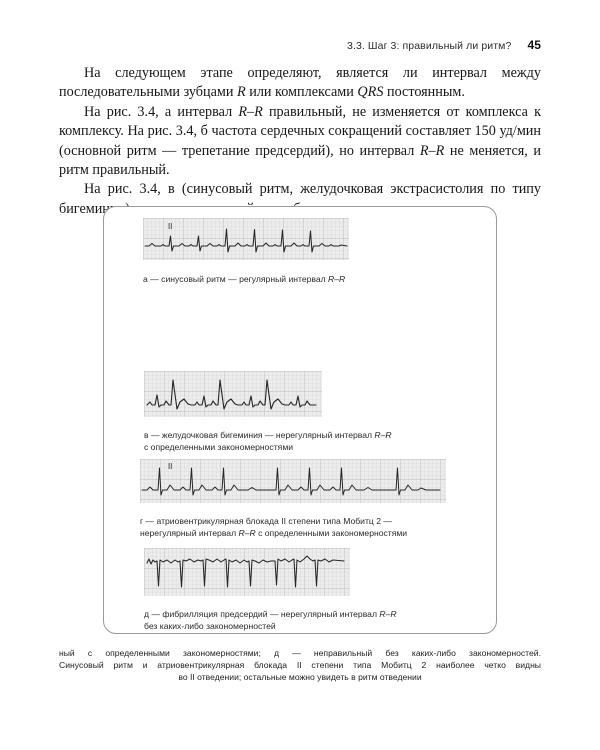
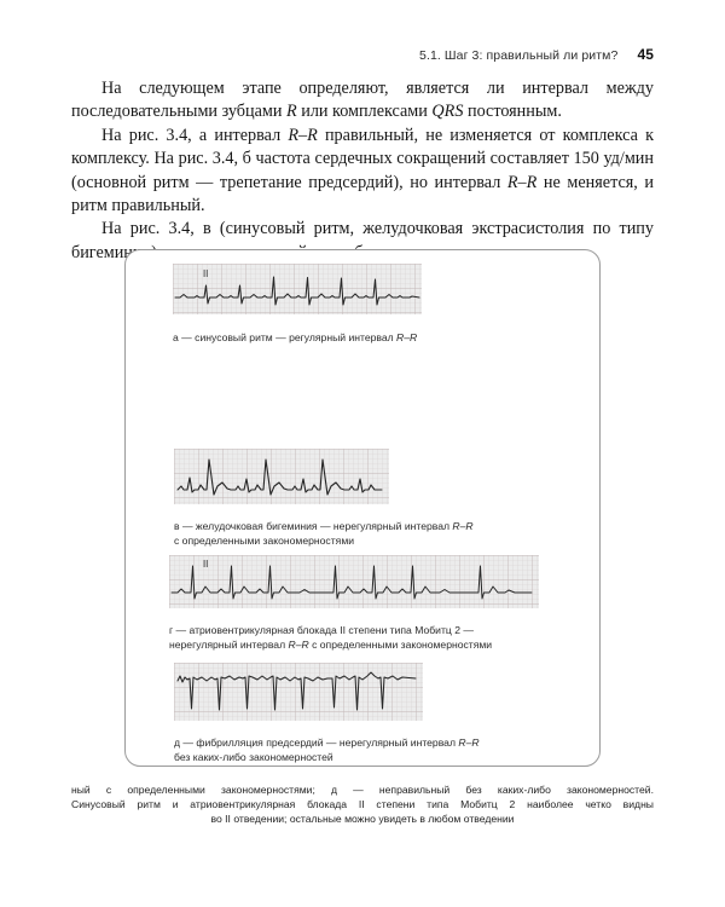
- 3.3. Шаг 3: правильный ли ритм? 45
+ 5.1. Шаг 3: правильный ли ритм? 45
  На следующем этапе определяют, является ли интервал между последовательными зубцами R или комплексами QRS постоянным.
  На рис. 3.4, а интервал R–R правильный, не изменяется от комплекса к комплексу. На рис. 3.4, б частота сердечных сокращений составляет 150 уд/мин (основной ритм — трепетание предсердий), но интервал R–R не меняется, и ритм правильный.
  II
  а — синусовый ритм — регулярный интервал R–R
  в — желудочковая бигеминия — нерегулярный интервал R–R
  с определенными закономерностями
  II
  г — атриовентрикулярная блокада II степени типа Мобитц 2 —
  нерегулярный интервал R–R с определенными закономерностями
  д — фибрилляция предсердий — нерегулярный интервал R–R
  без каких-либо закономерностей
  ный с определенными закономерностями; д — неправильный без каких-либо закономерностей.
  Синусовый ритм и атриовентрикулярная блокада II степени типа Мобитц 2 наиболее четко видны
- во II отведении; остальные можно увидеть в ритм отведении
+ во II отведении; остальные можно увидеть в любом отведении
